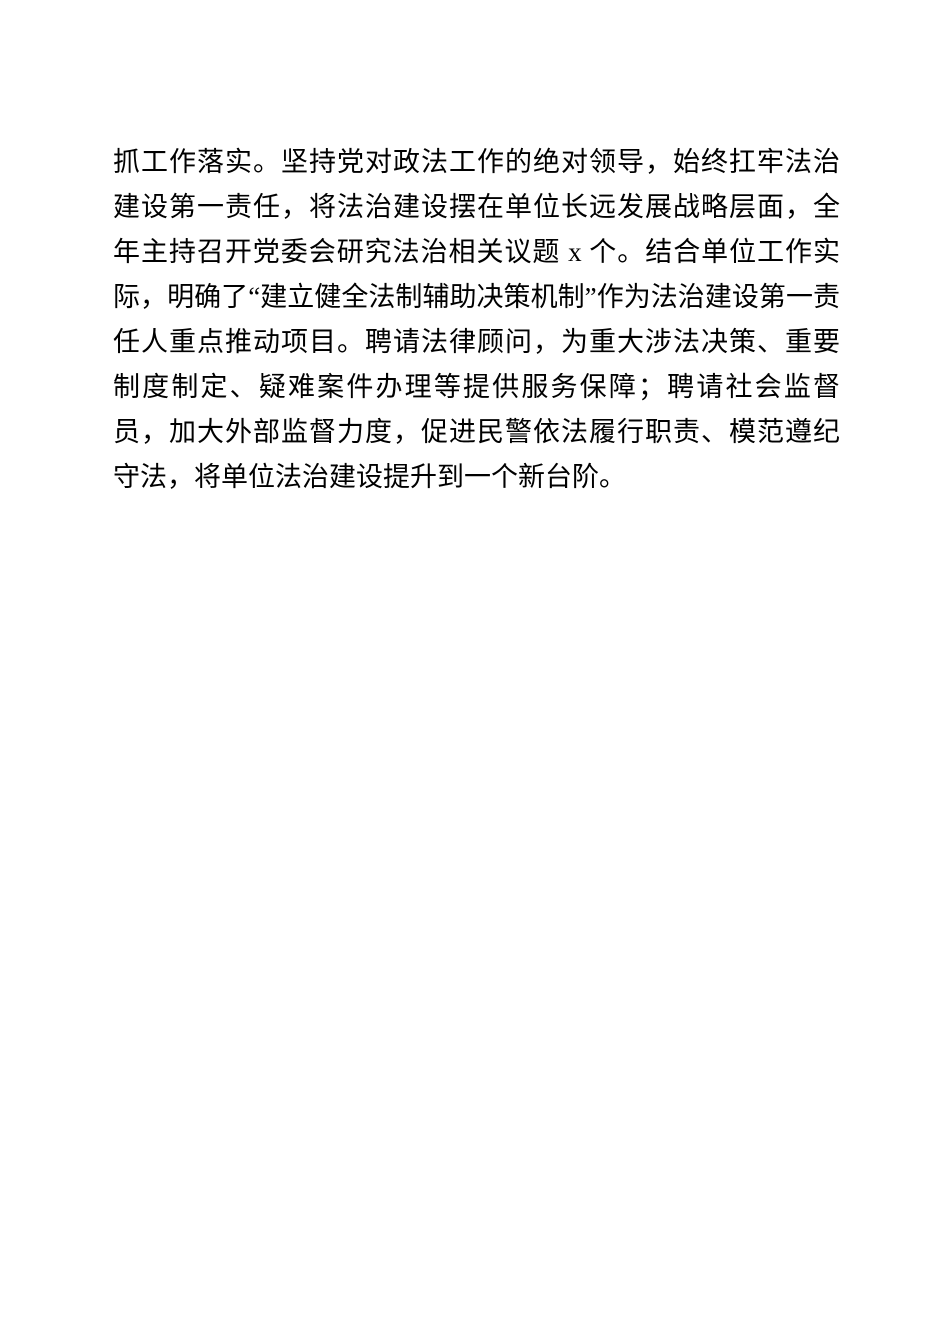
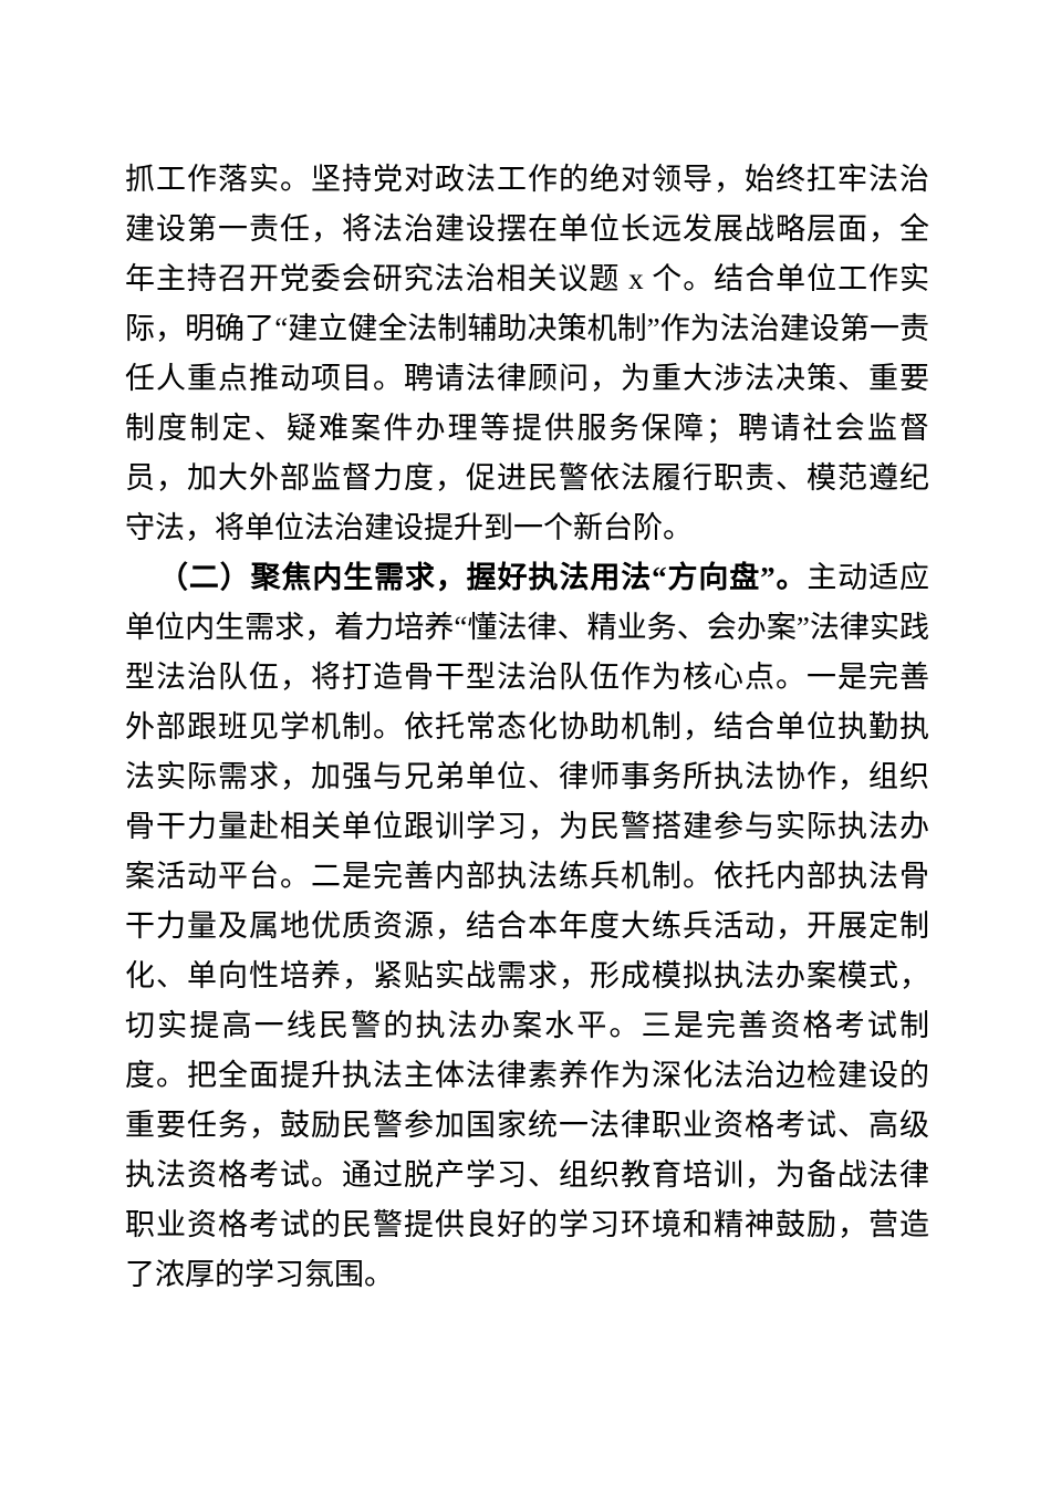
  抓工作落实。坚持党对政法工作的绝对领导，始终扛牢法治建设第一责任，将法治建设摆在单位长远发展战略层面，全年主持召开党委会研究法治相关议题 x 个。结合单位工作实际，明确了“建立健全法制辅助决策机制”作为法治建设第一责任人重点推动项目。聘请法律顾问，为重大涉法决策、重要制度制定、疑难案件办理等提供服务保障；聘请社会监督员，加大外部监督力度，促进民警依法履行职责、模范遵纪守法，将单位法治建设提升到一个新台阶。
+ （二）聚焦内生需求，握好执法用法“方向盘”。主动适应单位内生需求，着力培养“懂法律、精业务、会办案”法律实践型法治队伍，将打造骨干型法治队伍作为核心点。一是完善外部跟班见学机制。依托常态化协助机制，结合单位执勤执法实际需求，加强与兄弟单位、律师事务所执法协作，组织骨干力量赴相关单位跟训学习，为民警搭建参与实际执法办案活动平台。二是完善内部执法练兵机制。依托内部执法骨干力量及属地优质资源，结合本年度大练兵活动，开展定制化、单向性培养，紧贴实战需求，形成模拟执法办案模式，切实提高一线民警的执法办案水平。三是完善资格考试制度。把全面提升执法主体法律素养作为深化法治边检建设的重要任务，鼓励民警参加国家统一法律职业资格考试、高级执法资格考试。通过脱产学习、组织教育培训，为备战法律职业资格考试的民警提供良好的学习环境和精神鼓励，营造了浓厚的学习氛围。
